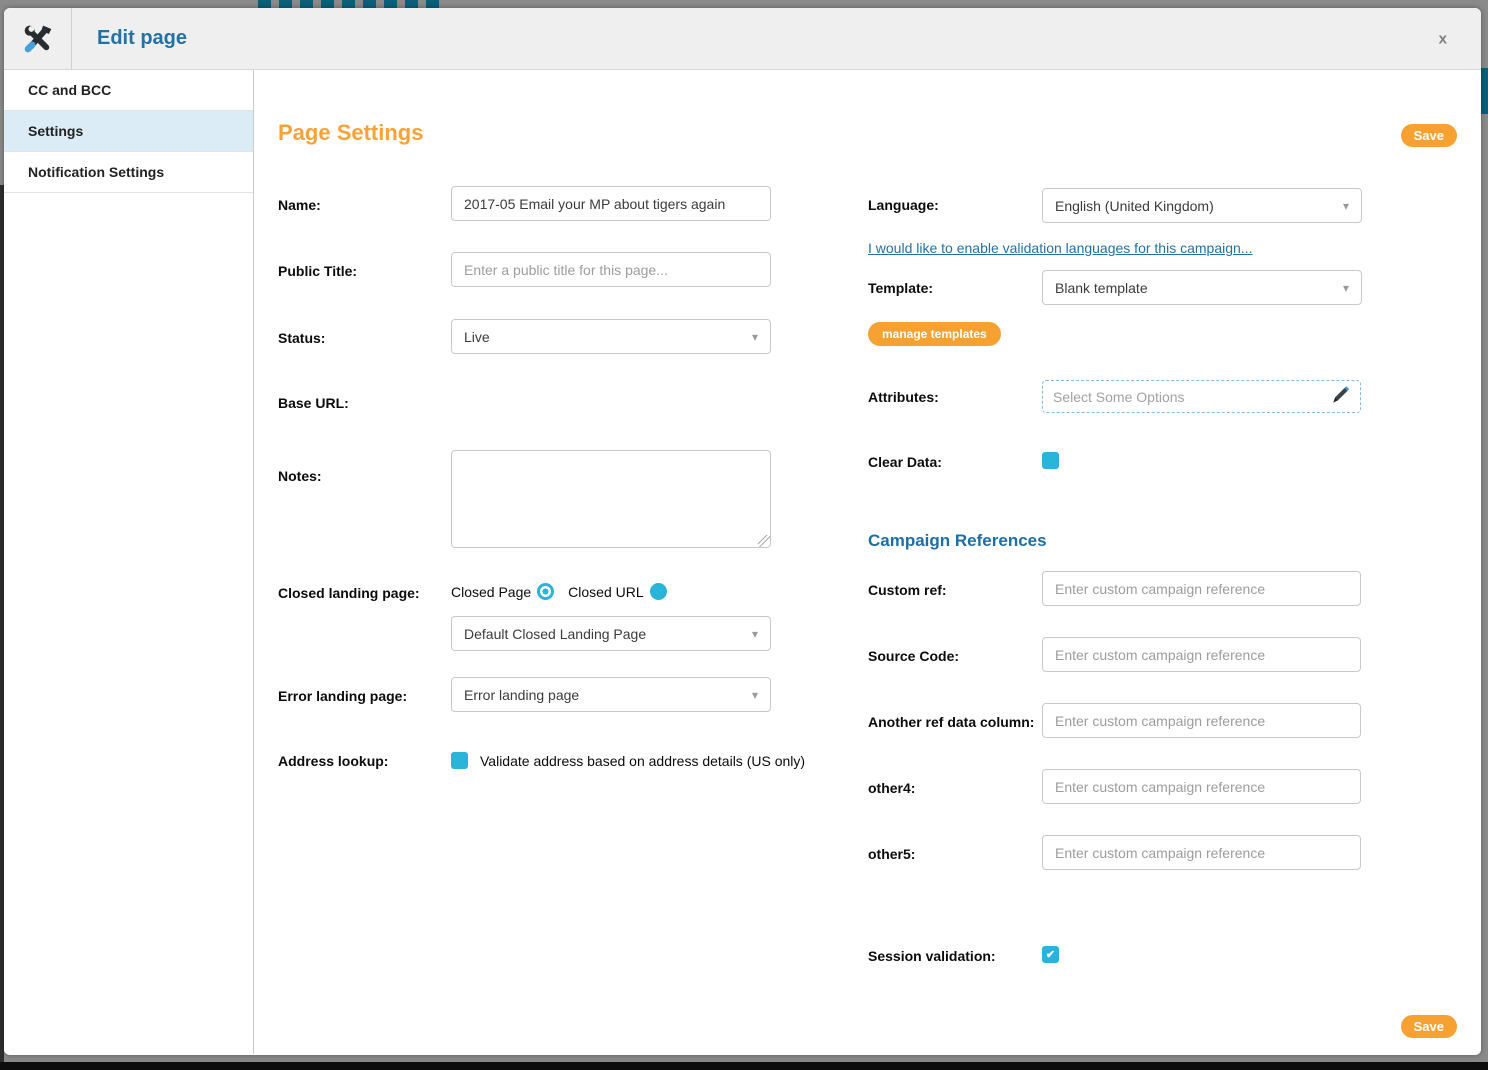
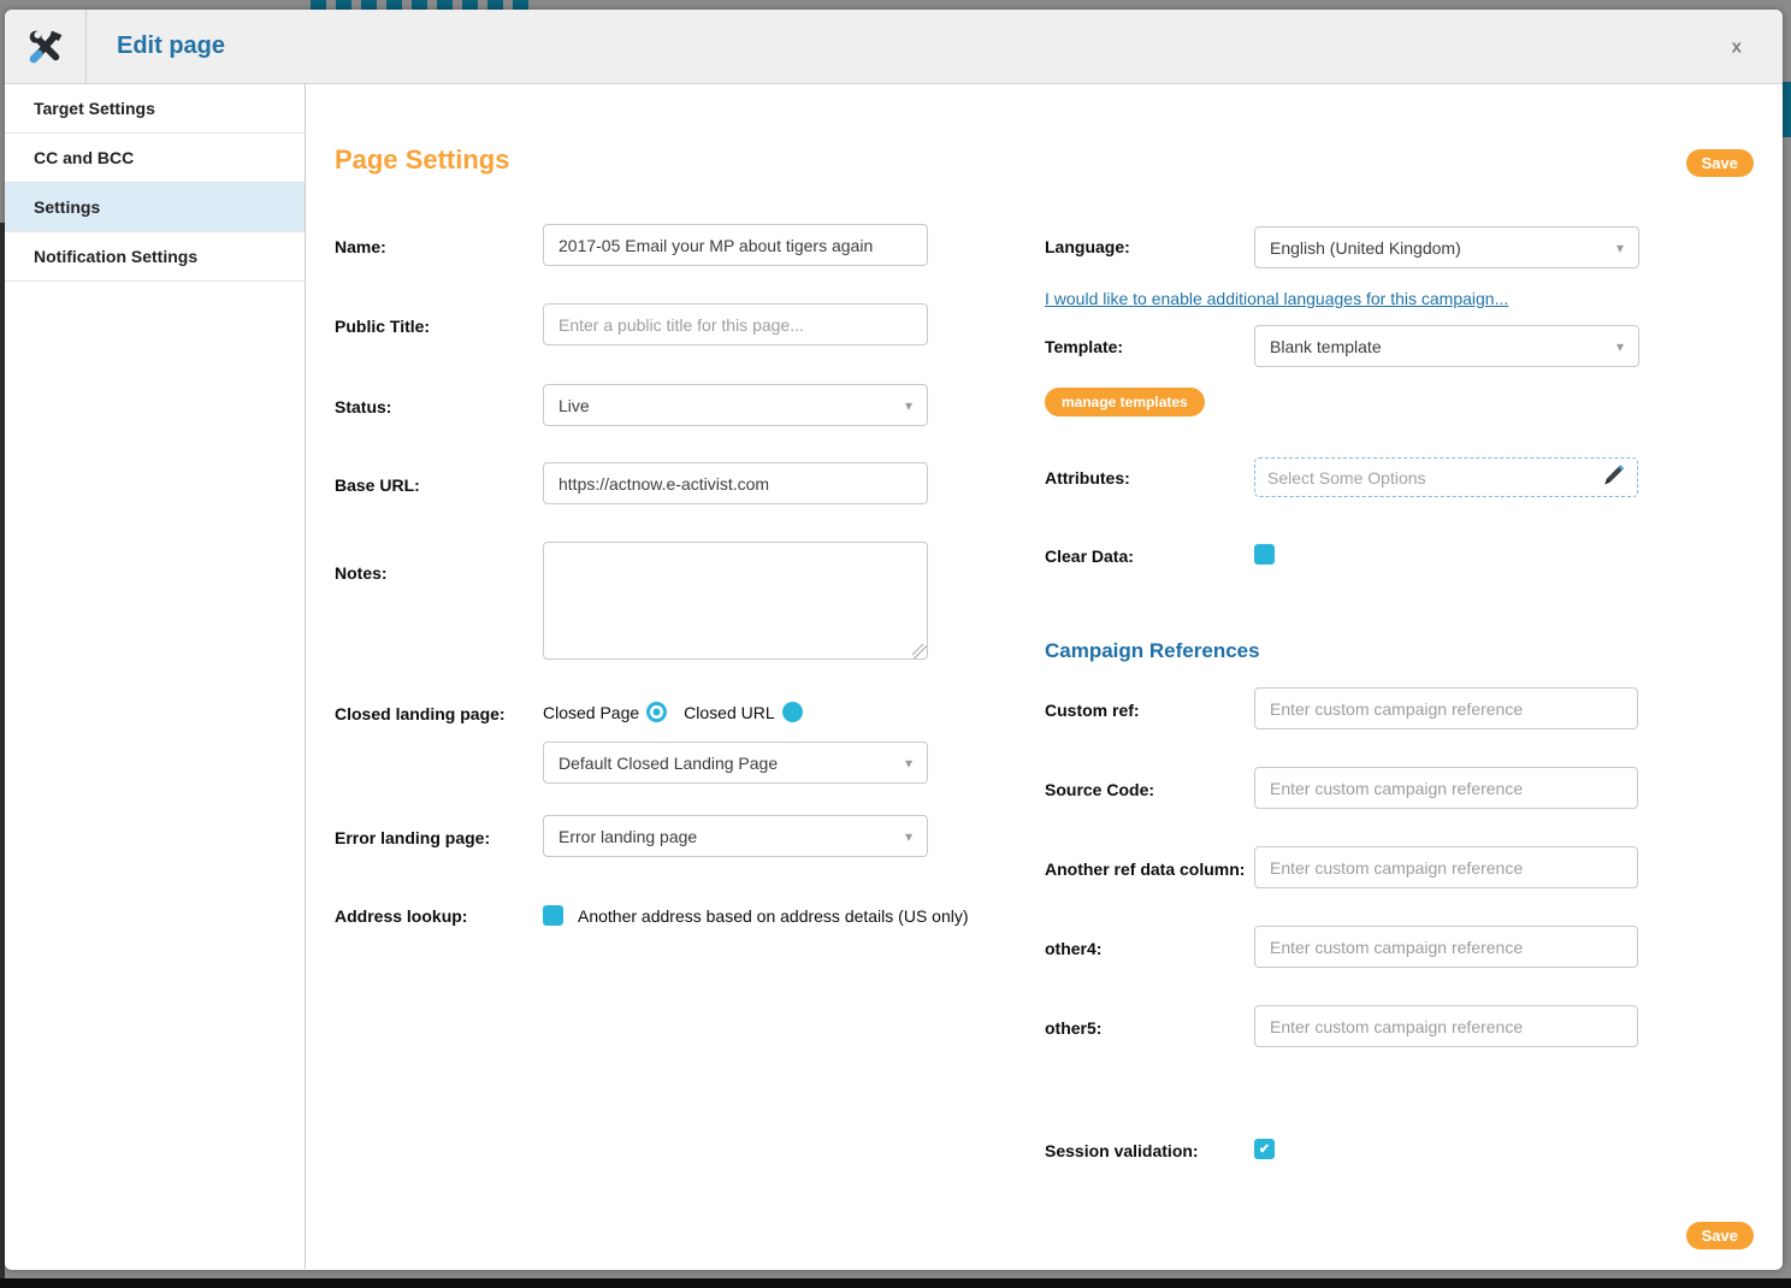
  Edit page
  x
+ Target Settings
  CC and BCC
  Settings
  Notification Settings
  Page Settings
  Save
  Name:
  2017-05 Email your MP about tigers again
  Public Title:
  Enter a public title for this page...
  Status:
  Live
  ▾
  Base URL:
+ https://actnow.e-activist.com
  Notes:
  Closed landing page:
  Closed Page
  Closed URL
  Default Closed Landing Page
  ▾
  Error landing page:
  Error landing page
  ▾
  Address lookup:
- Validate address based on address details (US only)
+ Another address based on address details (US only)
  Language:
  English (United Kingdom)
  ▾
- I would like to enable validation languages for this campaign...
+ I would like to enable additional languages for this campaign...
  Template:
  Blank template
  ▾
  manage templates
  Attributes:
  Select Some Options
  Clear Data:
  Campaign References
  Custom ref:
  Enter custom campaign reference
  Source Code:
  Enter custom campaign reference
  Another ref data column:
  Enter custom campaign reference
  other4:
  Enter custom campaign reference
  other5:
  Enter custom campaign reference
  Session validation:
  Save
